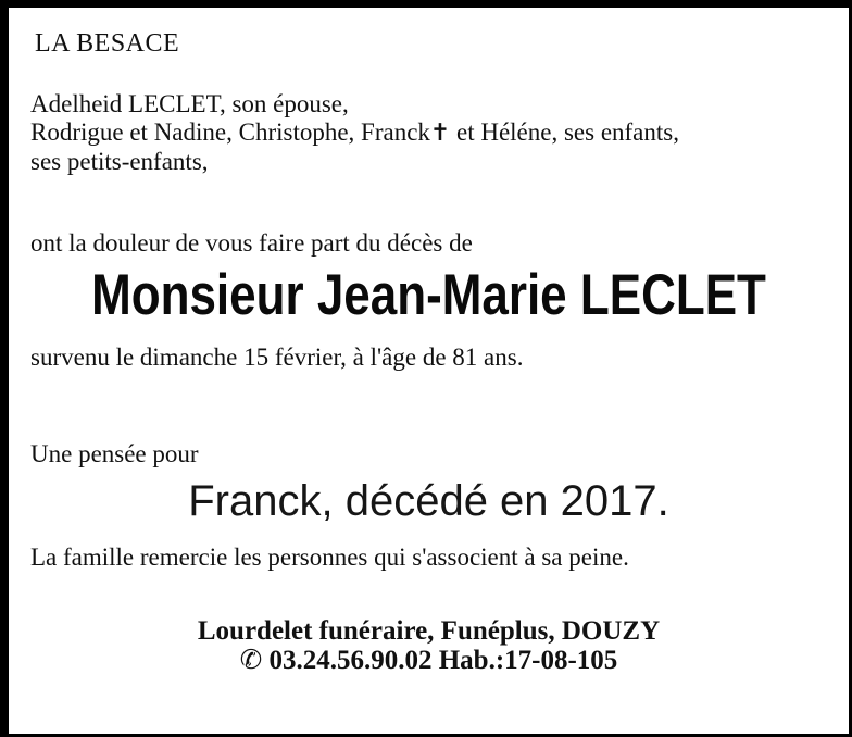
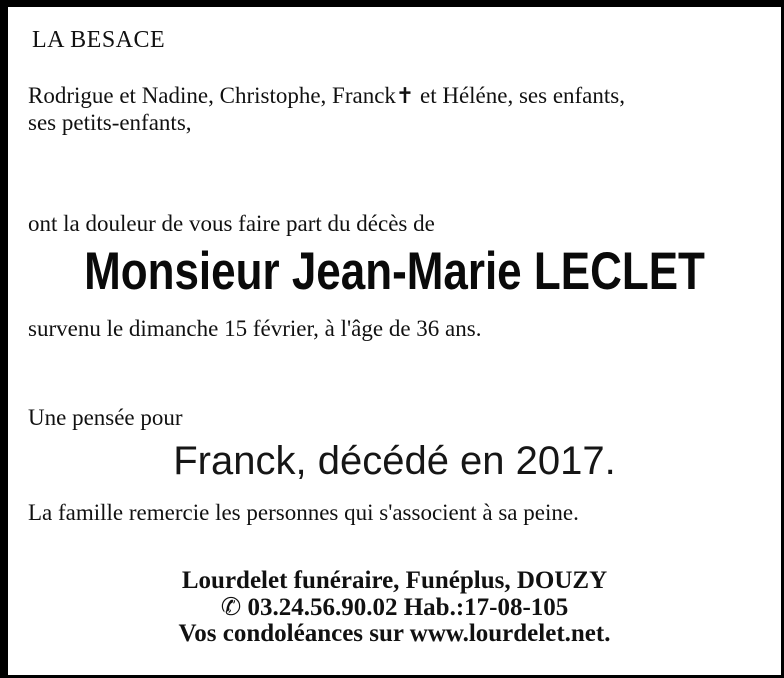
  LA BESACE
- Adelheid LECLET, son épouse,
  Rodrigue et Nadine, Christophe, Franck✝ et Héléne, ses enfants,
  ses petits-enfants,
  ont la douleur de vous faire part du décès de
  Monsieur Jean-Marie LECLET
- survenu le dimanche 15 février, à l'âge de 81 ans.
+ survenu le dimanche 15 février, à l'âge de 36 ans.
  Une pensée pour
  Franck, décédé en 2017.
  La famille remercie les personnes qui s'associent à sa peine.
  Lourdelet funéraire, Funéplus, DOUZY
  ✆ 03.24.56.90.02 Hab.:17-08-105
+ Vos condoléances sur www.lourdelet.net.
